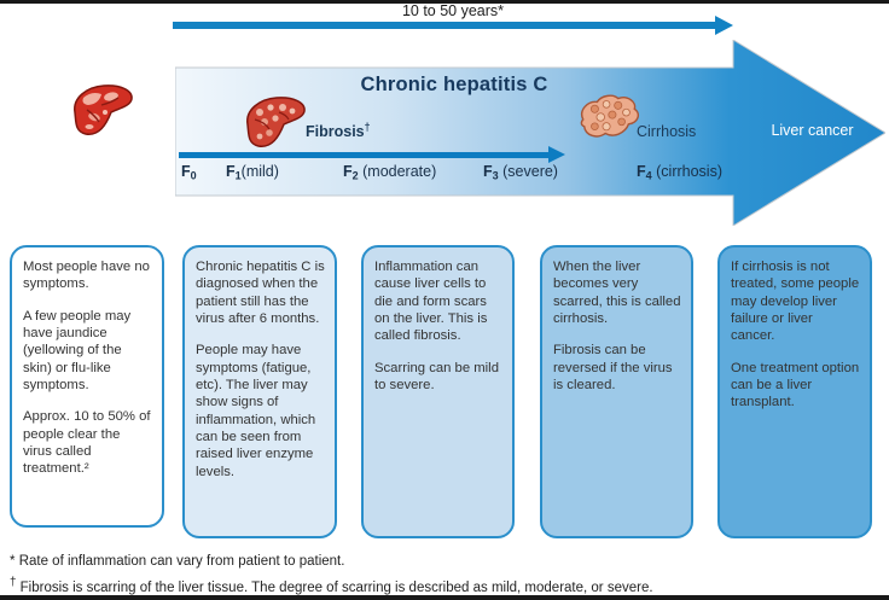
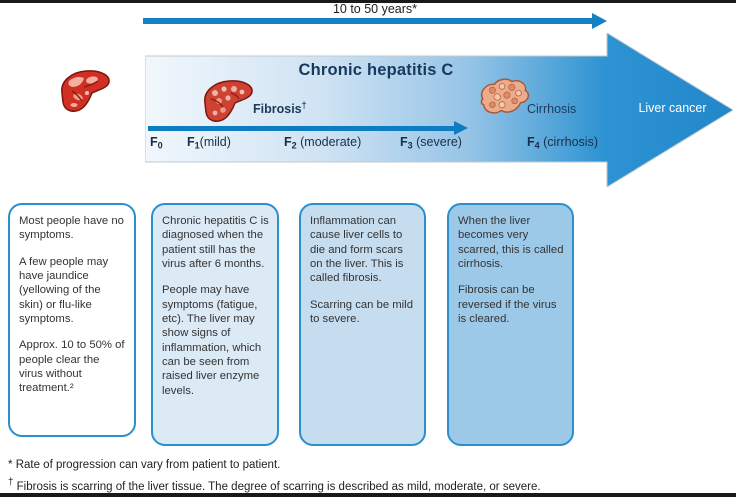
  10 to 50 years*
  Chronic hepatitis C
  Liver cancer
  F0
  F1(mild)
  F2 (moderate)
  F3 (severe)
  F4 (cirrhosis)
  Fibrosis†
  Cirrhosis
  Most people have no symptoms.
  A few people may have jaundice (yellowing of the skin) or flu-like symptoms.
- Approx. 10 to 50% of people clear the virus called treatment.²
+ Approx. 10 to 50% of people clear the virus without treatment.²
  Chronic hepatitis C is diagnosed when the patient still has the virus after 6 months.
  People may have symptoms (fatigue, etc). The liver may show signs of inflammation, which can be seen from raised liver enzyme levels.
  Inflammation can cause liver cells to die and form scars on the liver. This is called fibrosis.
  Scarring can be mild to severe.
  When the liver becomes very scarred, this is called cirrhosis.
  Fibrosis can be reversed if the virus is cleared.
- If cirrhosis is not treated, some people may develop liver failure or liver cancer.
- One treatment option can be a liver transplant.
- * Rate of inflammation can vary from patient to patient.
+ * Rate of progression can vary from patient to patient.
  † Fibrosis is scarring of the liver tissue. The degree of scarring is described as mild, moderate, or severe.
